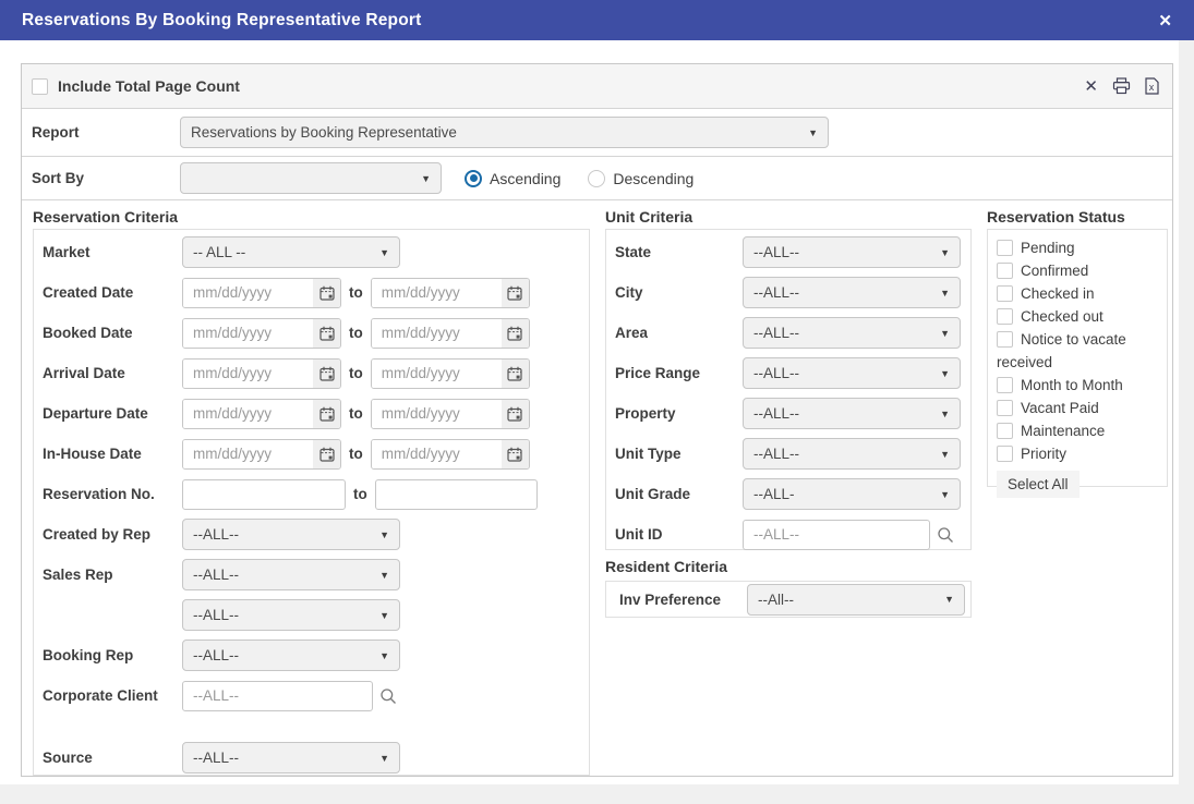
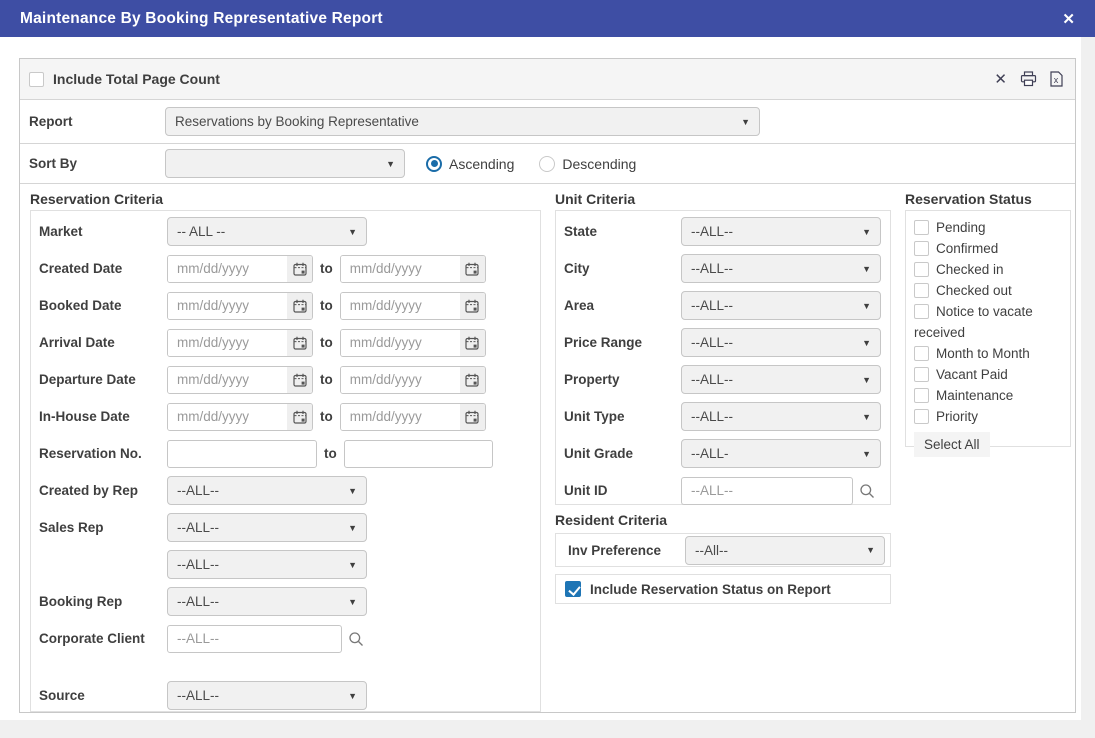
- Reservations By Booking Representative Report
+ Maintenance By Booking Representative Report
  ✕
  Include Total Page Count
  ✕
  x
  Report
  Reservations by Booking Representative
  ▼
  Sort By
  ▼
  Ascending
  Descending
  Reservation Criteria
  Market
  -- ALL --
  ▼
  Created Date
  mm/dd/yyyy
  to
  mm/dd/yyyy
  Booked Date
  mm/dd/yyyy
  to
  mm/dd/yyyy
  Arrival Date
  mm/dd/yyyy
  to
  mm/dd/yyyy
  Departure Date
  mm/dd/yyyy
  to
  mm/dd/yyyy
  In-House Date
  mm/dd/yyyy
  to
  mm/dd/yyyy
  Reservation No.
  to
  Created by Rep
  --ALL--
  ▼
  Sales Rep
  --ALL--
  ▼
  --ALL--
  ▼
  Booking Rep
  --ALL--
  ▼
  Corporate Client
  --ALL--
  Source
  --ALL--
  ▼
  Unit Criteria
  State
  --ALL--
  ▼
  City
  --ALL--
  ▼
  Area
  --ALL--
  ▼
  Price Range
  --ALL--
  ▼
  Property
  --ALL--
  ▼
  Unit Type
  --ALL--
  ▼
  Unit Grade
  --ALL-
  ▼
  Unit ID
  --ALL--
  Resident Criteria
  Inv Preference
  --All--
  ▼
+ Include Reservation Status on Report
  Reservation Status
  Pending
  Confirmed
  Checked in
  Checked out
  Notice to vacate received
  Month to Month
  Vacant Paid
  Maintenance
  Priority
  Select All
